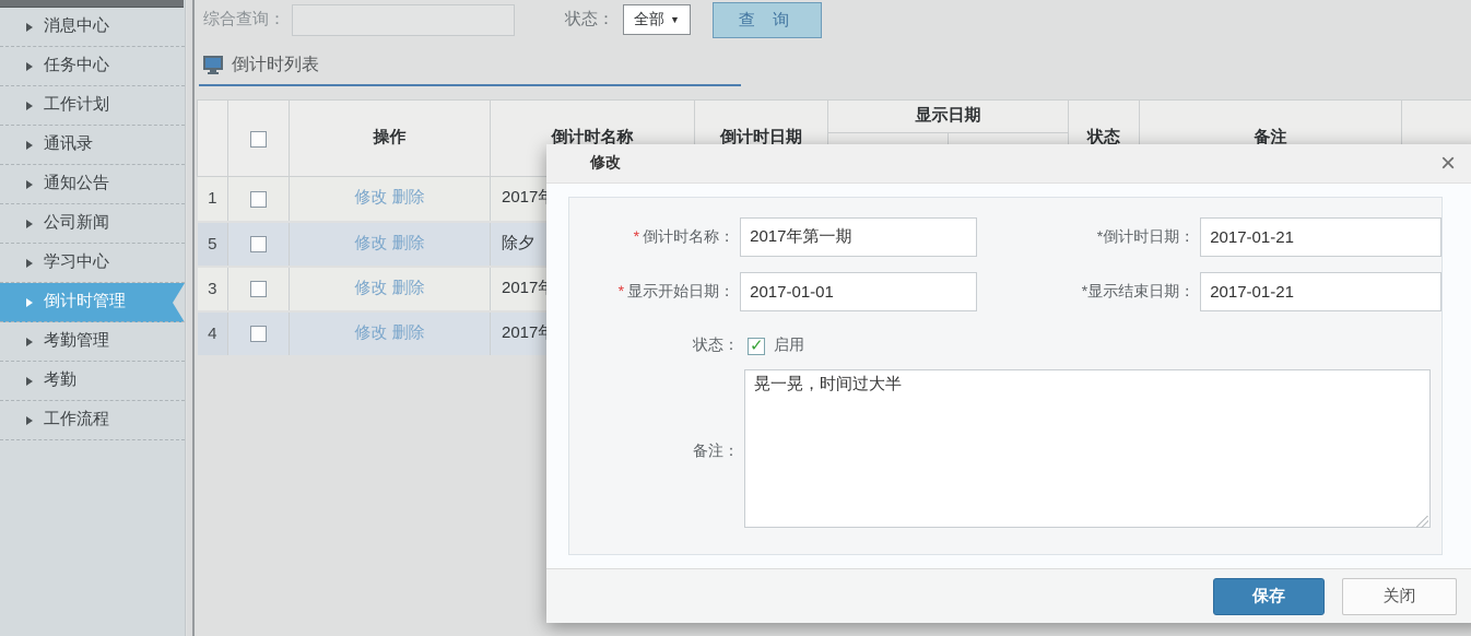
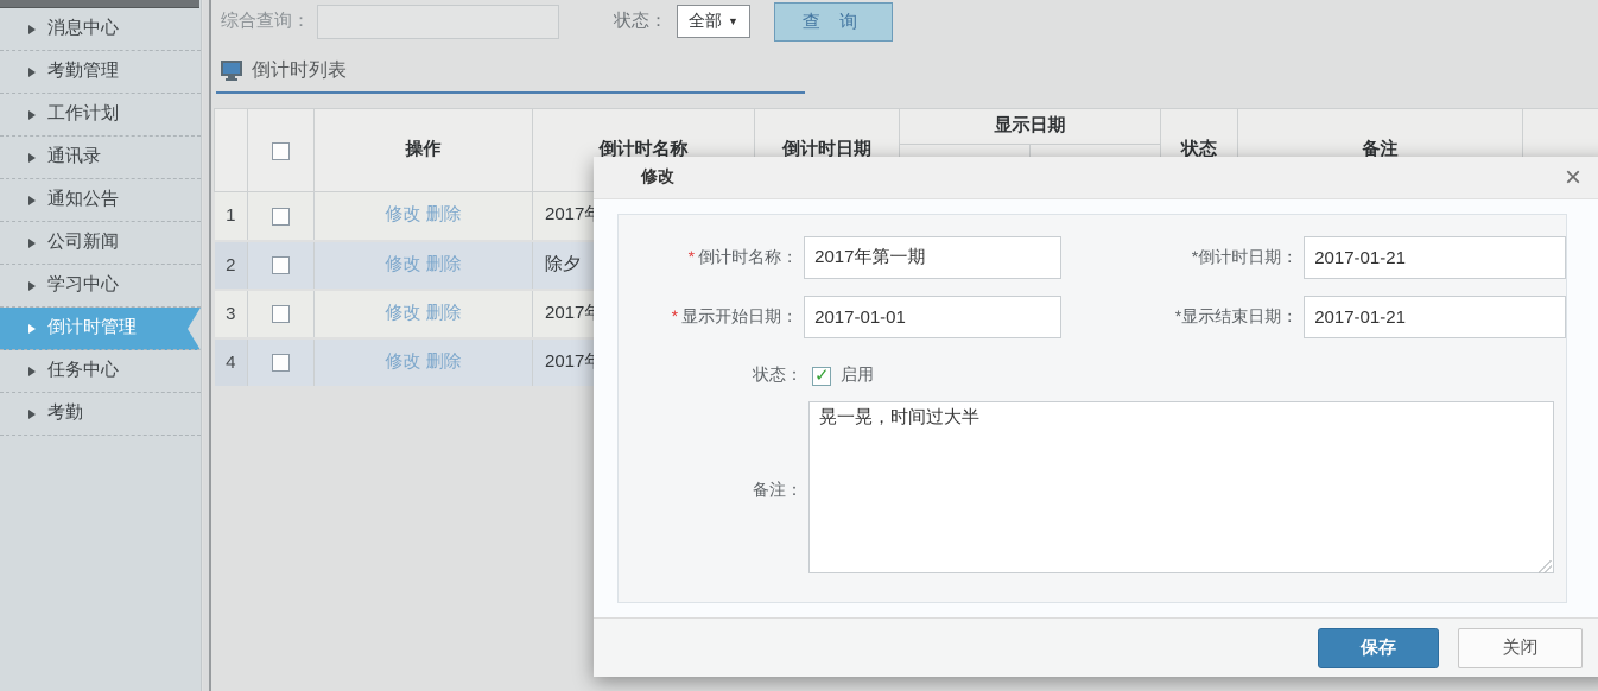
  消息中心
- 任务中心
+ 考勤管理
  工作计划
  通讯录
  通知公告
  公司新闻
  学习中心
  倒计时管理
- 考勤管理
+ 任务中心
  考勤
- 工作流程
  综合查询：
  状态：
  全部
  ▼
  查 询
  倒计时列表
  		操作	倒计时名称	倒计时日期	显示日期	状态	备注
  1		修改 删除	2017
- 5		修改 删除	除夕
+ 2		修改 删除	除夕
  3		修改 删除	2017
  4		修改 删除	2017
  修改
  ×
  * 倒计时名称：
  2017年第一期
  *倒计时日期：
  2017-01-21
  * 显示开始日期：
  2017-01-01
  *显示结束日期：
  2017-01-21
  状态：
  启用
  备注：
  晃一晃，时间过大半
  保存
  关闭
